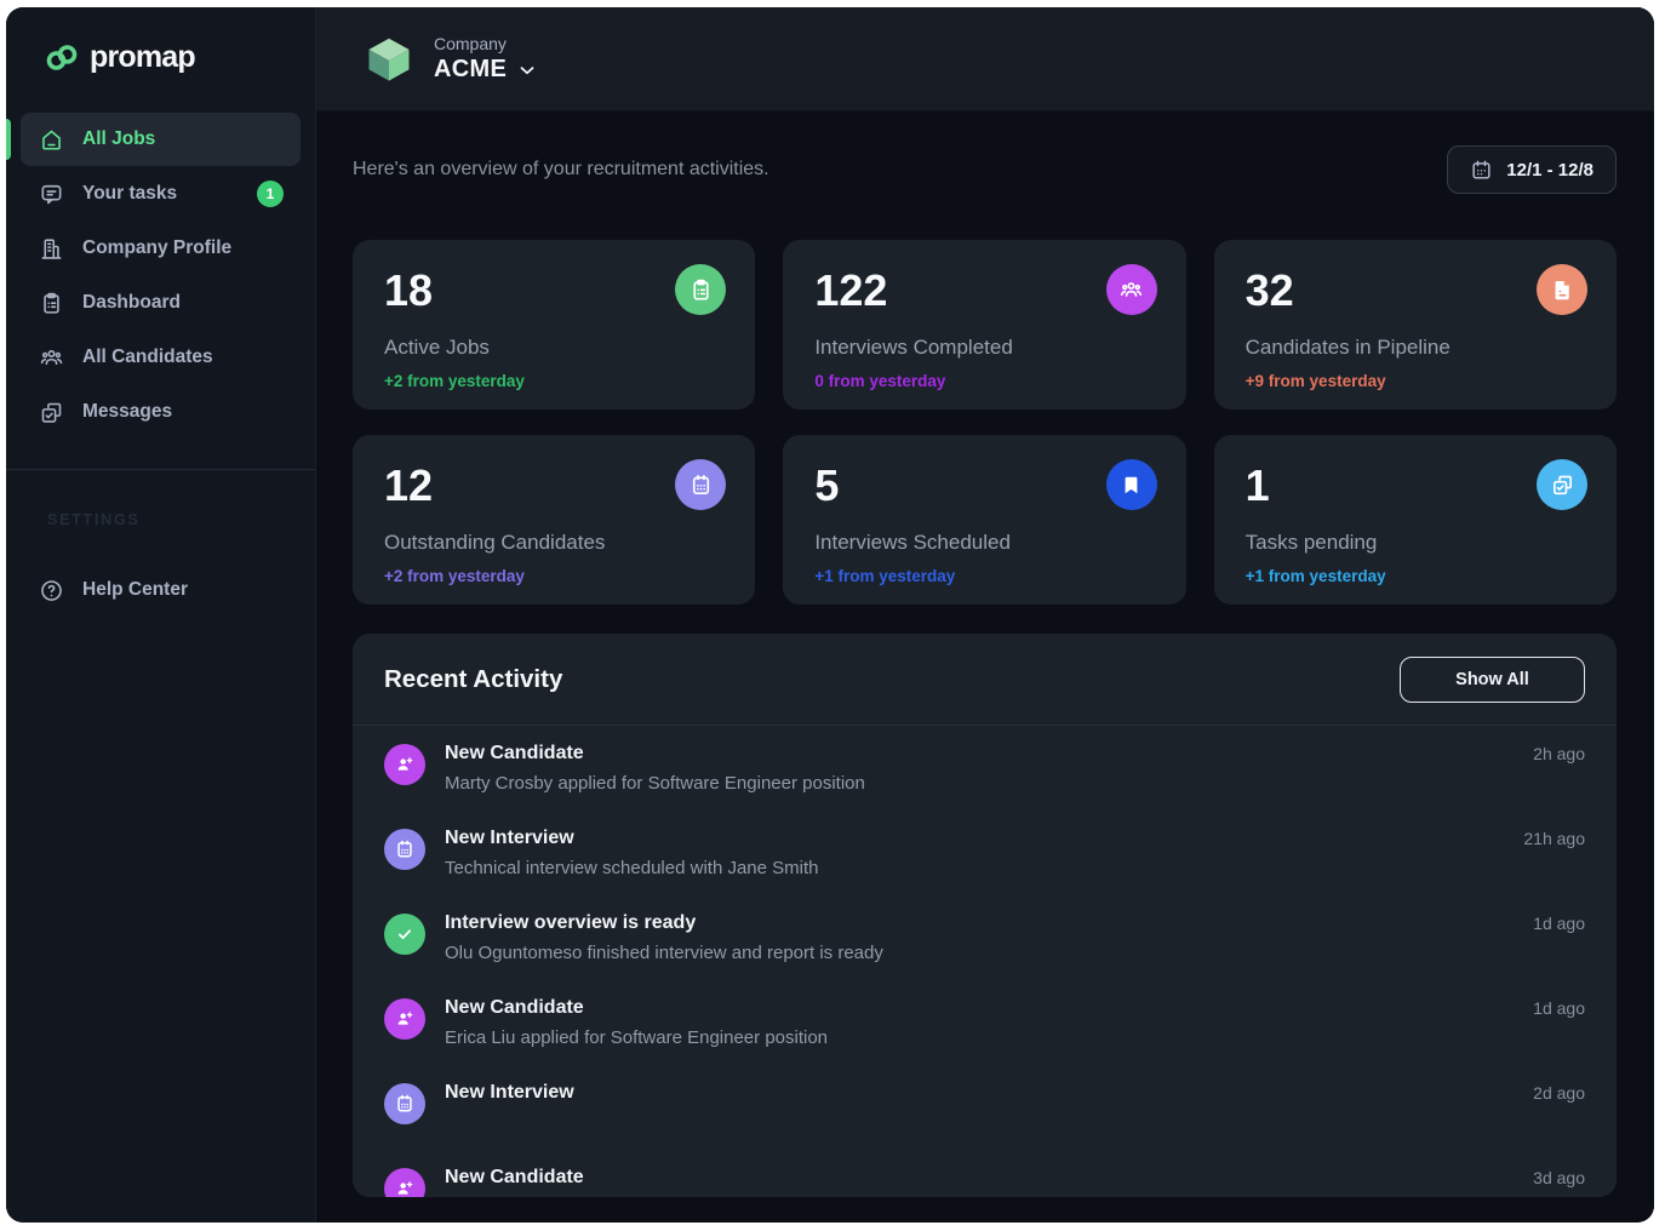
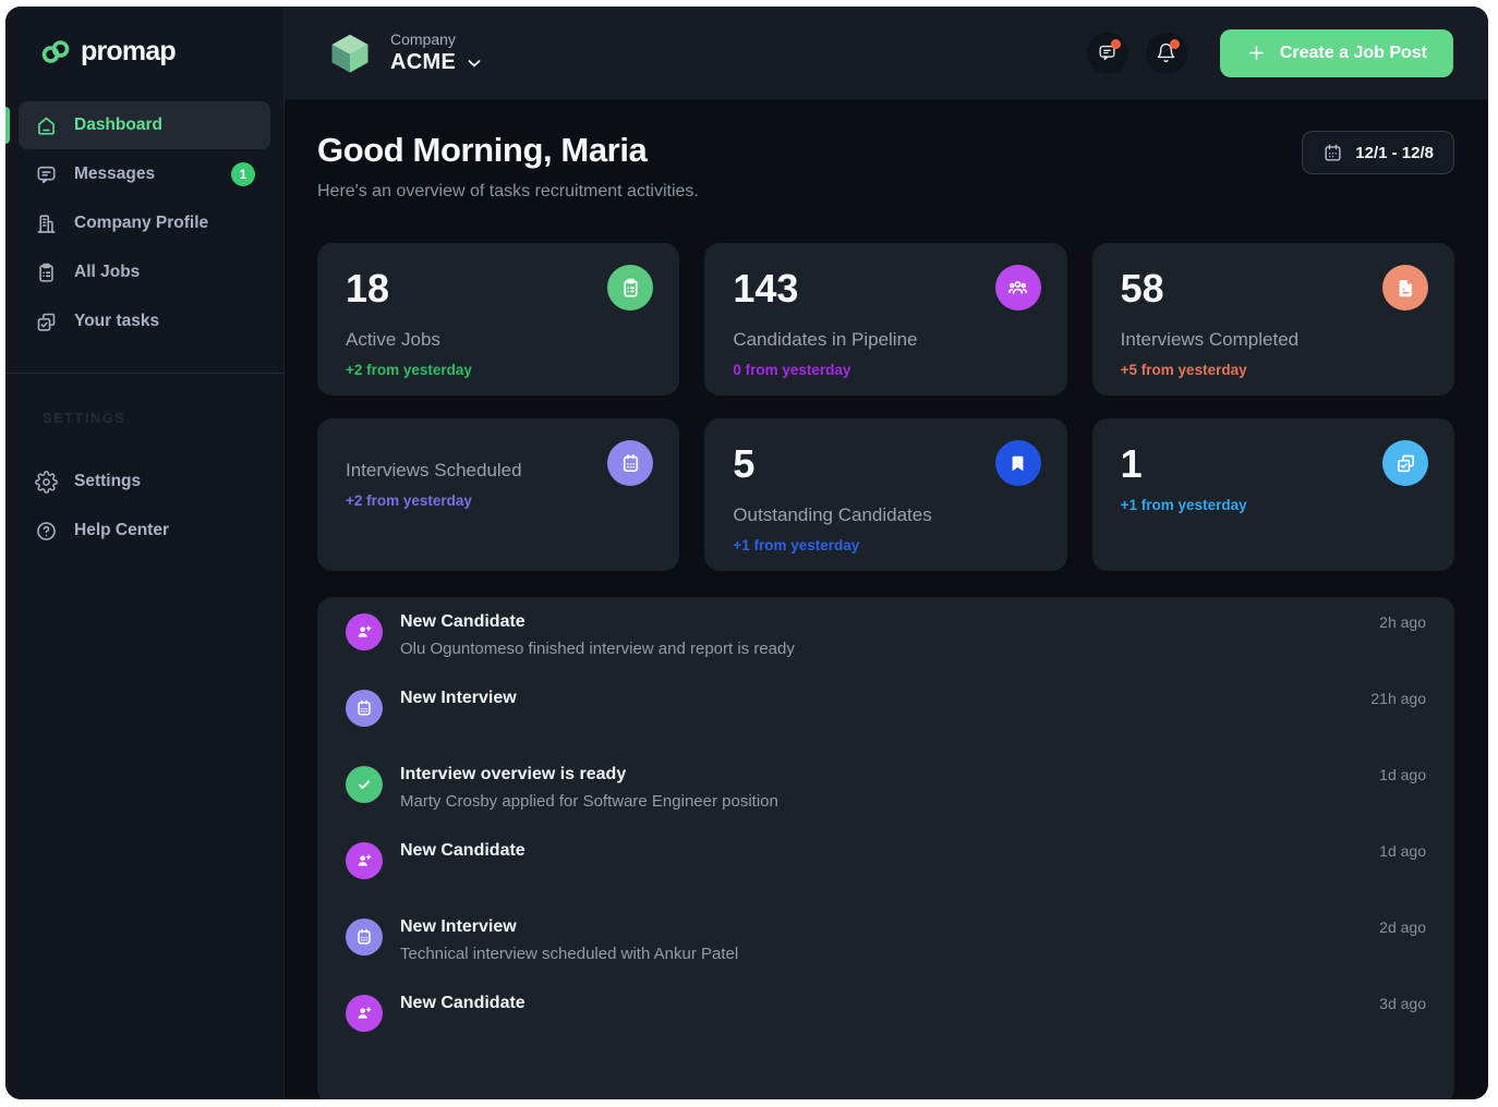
  promap
- All Jobs
+ Dashboard
- Your tasks
+ Messages
  1
  Company Profile
- Dashboard
+ All Jobs
- All Candidates
- Messages
+ Your tasks
  SETTINGS
+ Settings
  Help Center
  Company
  ACME
+ Create a Job Post
+ Good Morning, Maria
- Here's an overview of your recruitment activities.
+ Here's an overview of tasks recruitment activities.
  12/1 - 12/8
  18
  Active Jobs
  +2 from yesterday
- 122
+ 143
- Interviews Completed
+ Candidates in Pipeline
  0 from yesterday
- 32
+ 58
- Candidates in Pipeline
+ Interviews Completed
- +9 from yesterday
+ +5 from yesterday
- 12
- Outstanding Candidates
+ Interviews Scheduled
  +2 from yesterday
  5
- Interviews Scheduled
+ Outstanding Candidates
  +1 from yesterday
  1
- Tasks pending
  +1 from yesterday
- Recent Activity
- Show All
  New Candidate
- Marty Crosby applied for Software Engineer position
+ Olu Oguntomeso finished interview and report is ready
  2h ago
  New Interview
- Technical interview scheduled with Jane Smith
  21h ago
  Interview overview is ready
- Olu Oguntomeso finished interview and report is ready
+ Marty Crosby applied for Software Engineer position
  1d ago
  New Candidate
- Erica Liu applied for Software Engineer position
  1d ago
  New Interview
+ Technical interview scheduled with Ankur Patel
  2d ago
  New Candidate
  3d ago
